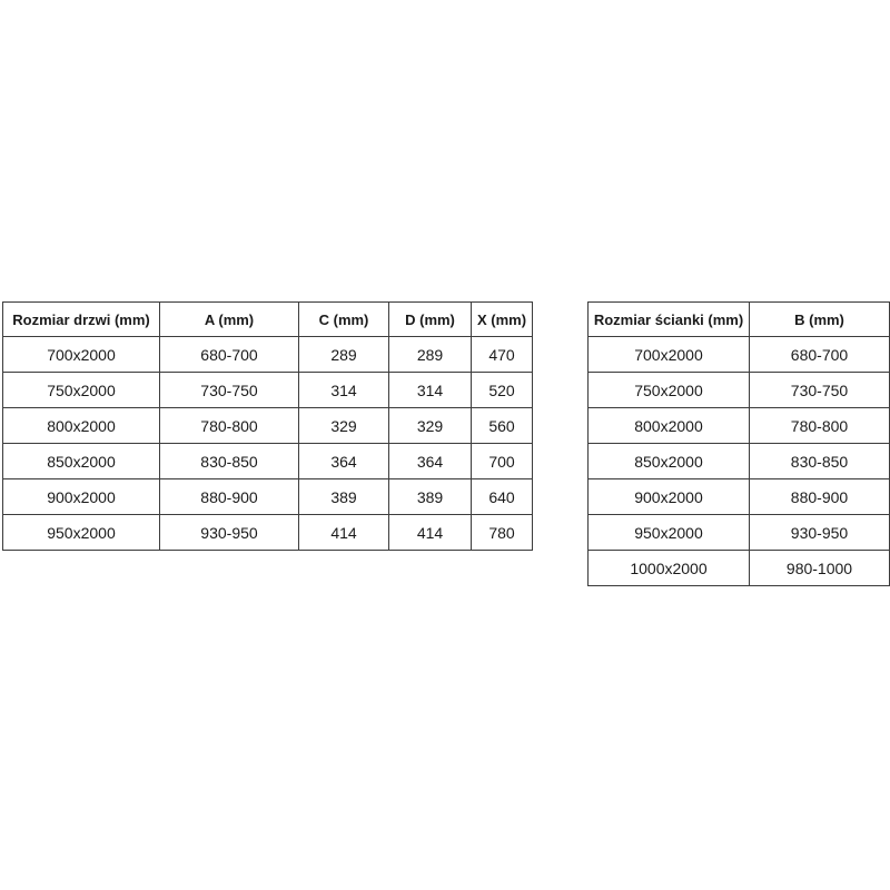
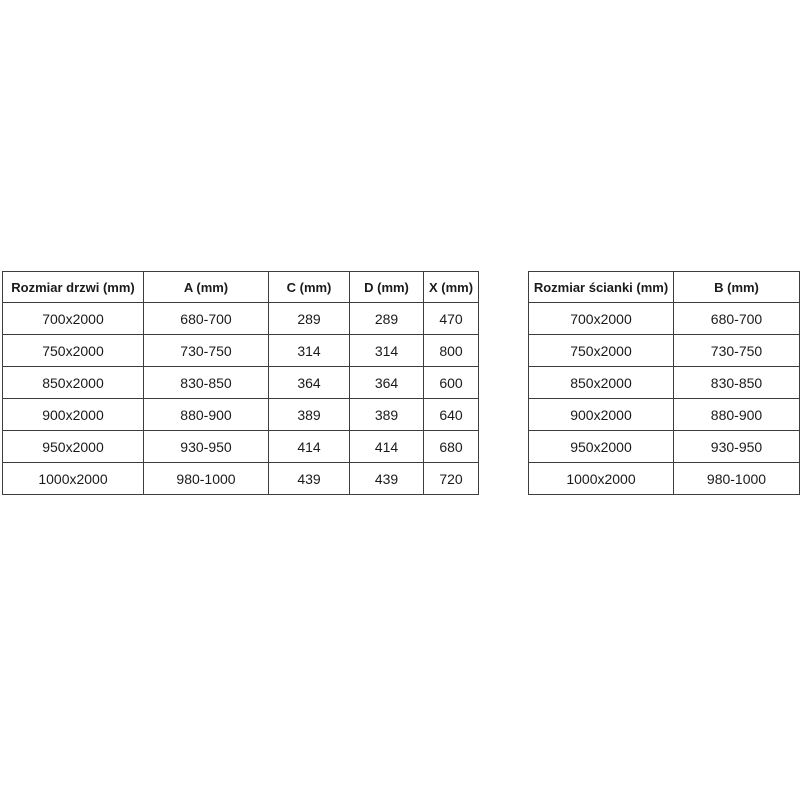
  Rozmiar drzwi (mm)	A (mm)	C (mm)	D (mm)	X (mm)
  700x2000	680-700	289	289	470
- 750x2000	730-750	314	314	520
+ 750x2000	730-750	314	314	800
- 800x2000	780-800	329	329	560
- 850x2000	830-850	364	364	700
+ 850x2000	830-850	364	364	600
  900x2000	880-900	389	389	640
- 950x2000	930-950	414	414	780
+ 950x2000	930-950	414	414	680
+ 1000x2000	980-1000	439	439	720
  Rozmiar ścianki (mm)	B (mm)
  700x2000	680-700
  750x2000	730-750
- 800x2000	780-800
  850x2000	830-850
  900x2000	880-900
  950x2000	930-950
  1000x2000	980-1000
